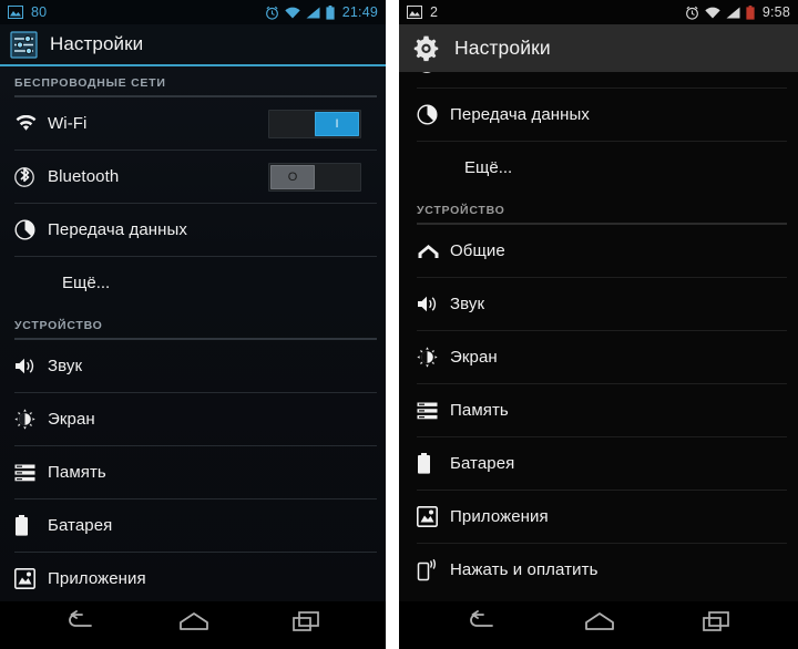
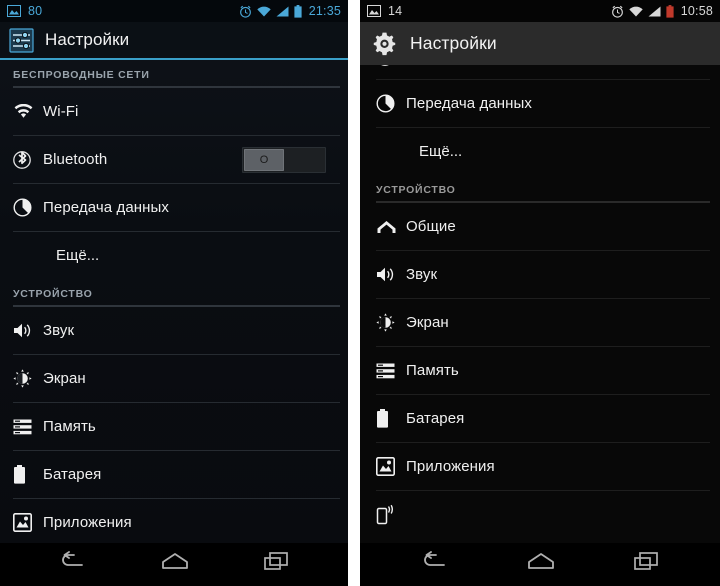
  80
- 21:49
+ 21:35
  Настройки
  БЕСПРОВОДНЫЕ СЕТИ
  Wi-Fi
- I
  Bluetooth
  O
  Передача данных
  Ещё...
  УСТРОЙСТВО
  Звук
  Экран
  Память
  Батарея
  Приложения
- 2
+ 14
- 9:58
+ 10:58
  Настройки
  Передача данных
  Ещё...
  УСТРОЙСТВО
  Общие
  Звук
  Экран
  Память
  Батарея
  Приложения
- Нажать и оплатить
